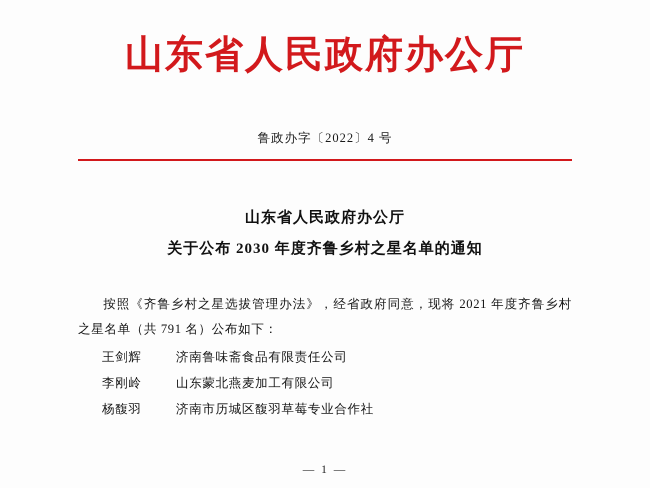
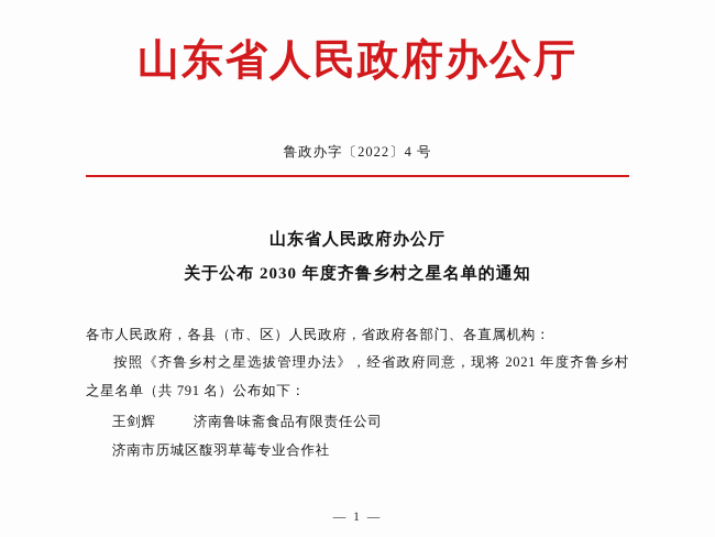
  山东省人民政府办公厅
  鲁政办字〔2022〕4 号
  山东省人民政府办公厅
  关于公布 2030 年度齐鲁乡村之星名单的通知
+ 各市人民政府，各县（市、区）人民政府，省政府各部门、各直属机构：
  按照《齐鲁乡村之星选拔管理办法》，经省政府同意，现将 2021 年度齐鲁乡村之星名单（共 791 名）公布如下：
  王剑辉
  济南鲁味斋食品有限责任公司
- 李刚岭
- 山东蒙北燕麦加工有限公司
- 杨馥羽
  济南市历城区馥羽草莓专业合作社
  — 1 —
